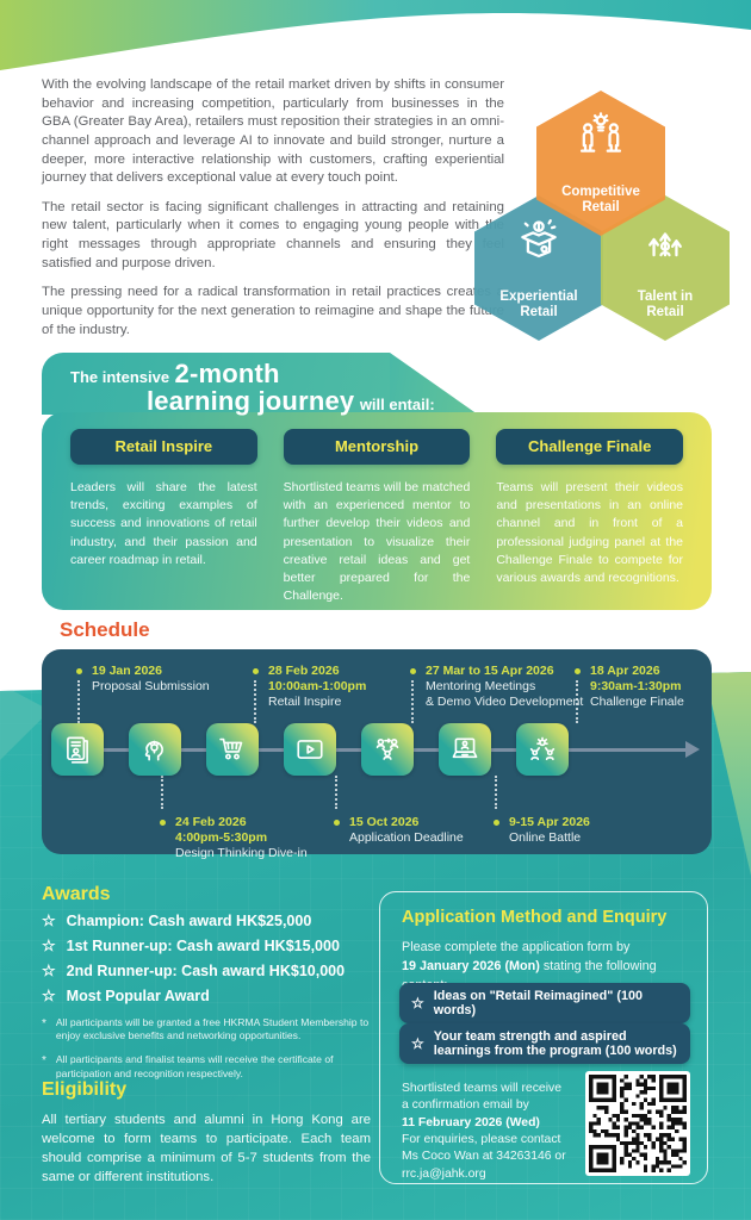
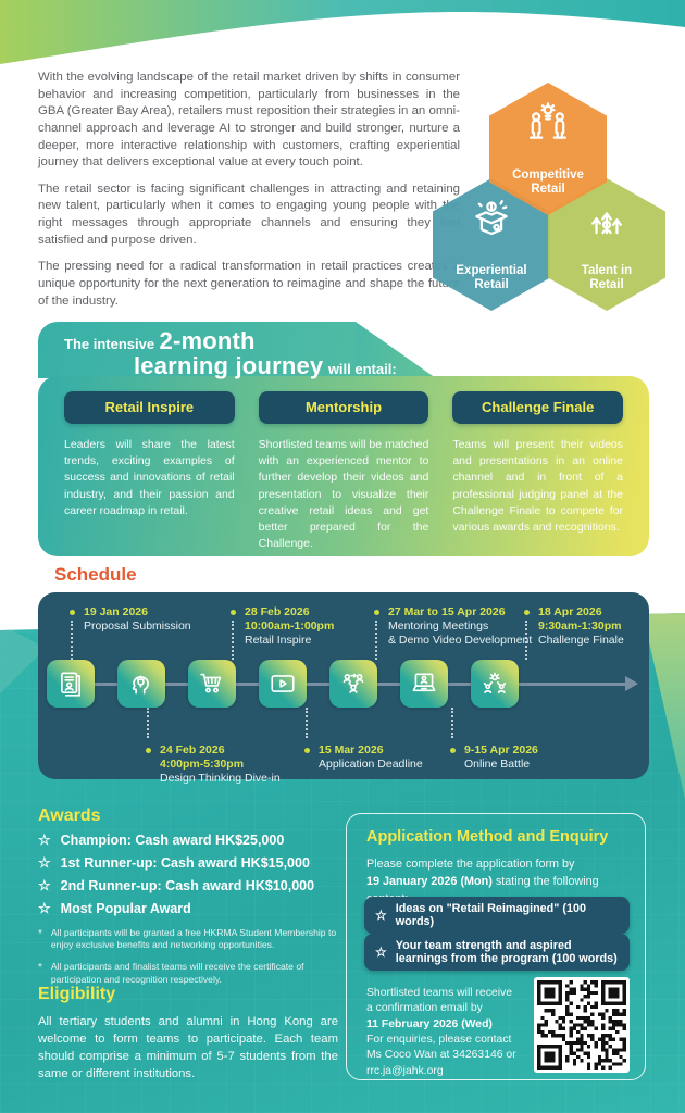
- With the evolving landscape of the retail market driven by shifts in consumer behavior and increasing competition, particularly from businesses in the GBA (Greater Bay Area), retailers must reposition their strategies in an omni-channel approach and leverage AI to innovate and build stronger, nurture a deeper, more interactive relationship with customers, crafting experiential journey that delivers exceptional value at every touch point.
+ With the evolving landscape of the retail market driven by shifts in consumer behavior and increasing competition, particularly from businesses in the GBA (Greater Bay Area), retailers must reposition their strategies in an omni-channel approach and leverage AI to stronger and build stronger, nurture a deeper, more interactive relationship with customers, crafting experiential journey that delivers exceptional value at every touch point.
  The retail sector is facing significant challenges in attracting and retaining new talent, particularly when it comes to engaging young people with right messages through appropriate channels and ensuring they satisfied and purpose driven.
  The pressing need for a radical transformation in retail practices crea unique opportunity for the next generation to reimagine and shape the fut of the industry.
  Competitive
  Retail
  Experiential
  Retail
  Talent in
  Retail
  The intensive 2-month
  learning journey will entail:
  Retail Inspire
  Leaders will share the latest trends, exciting examples of success and innovations of retail industry, and their passion and career roadmap in retail.
  Mentorship
  Shortlisted teams will be matched with an experienced mentor to further develop their videos and presentation to visualize their creative retail ideas and get better prepared for the Challenge.
  Challenge Finale
  Teams will present their videos and presentations in an online channel and in front of a professional judging panel at the Challenge Finale to compete for various awards and recognitions.
  Schedule
  19 Jan 2026
  Proposal Submission
  24 Feb 2026
  4:00pm-5:30pm
  Design Thinking Dive-in
  28 Feb 2026
  10:00am-1:00pm
  Retail Inspire
- 15 Oct 2026
+ 15 Mar 2026
  Application Deadline
  27 Mar to 15 Apr 2026
  Mentoring Meetings
  & Demo Video Developme
  9-15 Apr 2026
  Online Battle
  18 Apr 2026
  9:30am-1:30pm
  Challenge Finale
  Awards
  ☆
  Champion: Cash award HK$25,000
  ☆
  1st Runner-up: Cash award HK$15,000
  ☆
  2nd Runner-up: Cash award HK$10,000
  ☆
  Most Popular Award
  *
  All participants will be granted a free HKRMA Student Membership to enjoy exclusive benefits and networking opportunities.
  *
  All participants and finalist teams will receive the certificate of participation and recognition respectively.
  Eligibility
  All tertiary students and alumni in Hong Kong are welcome to form teams to participate. Each team should comprise a minimum of 5-7 students from the same or different institutions.
  Application Method and Enquiry
  Please complete the application form by
  19 January 2026 (Mon) stating the following
  ☆
  Ideas on "Retail Reimagined" (100 words)
  ☆
  Your team strength and aspired learnings from the program (100 words)
  Shortlisted teams will receive
  a confirmation email by
  11 February 2026 (Wed)
  For enquiries, please contact
  Ms Coco Wan at 34263146 or
  rrc.ja@jahk.org
